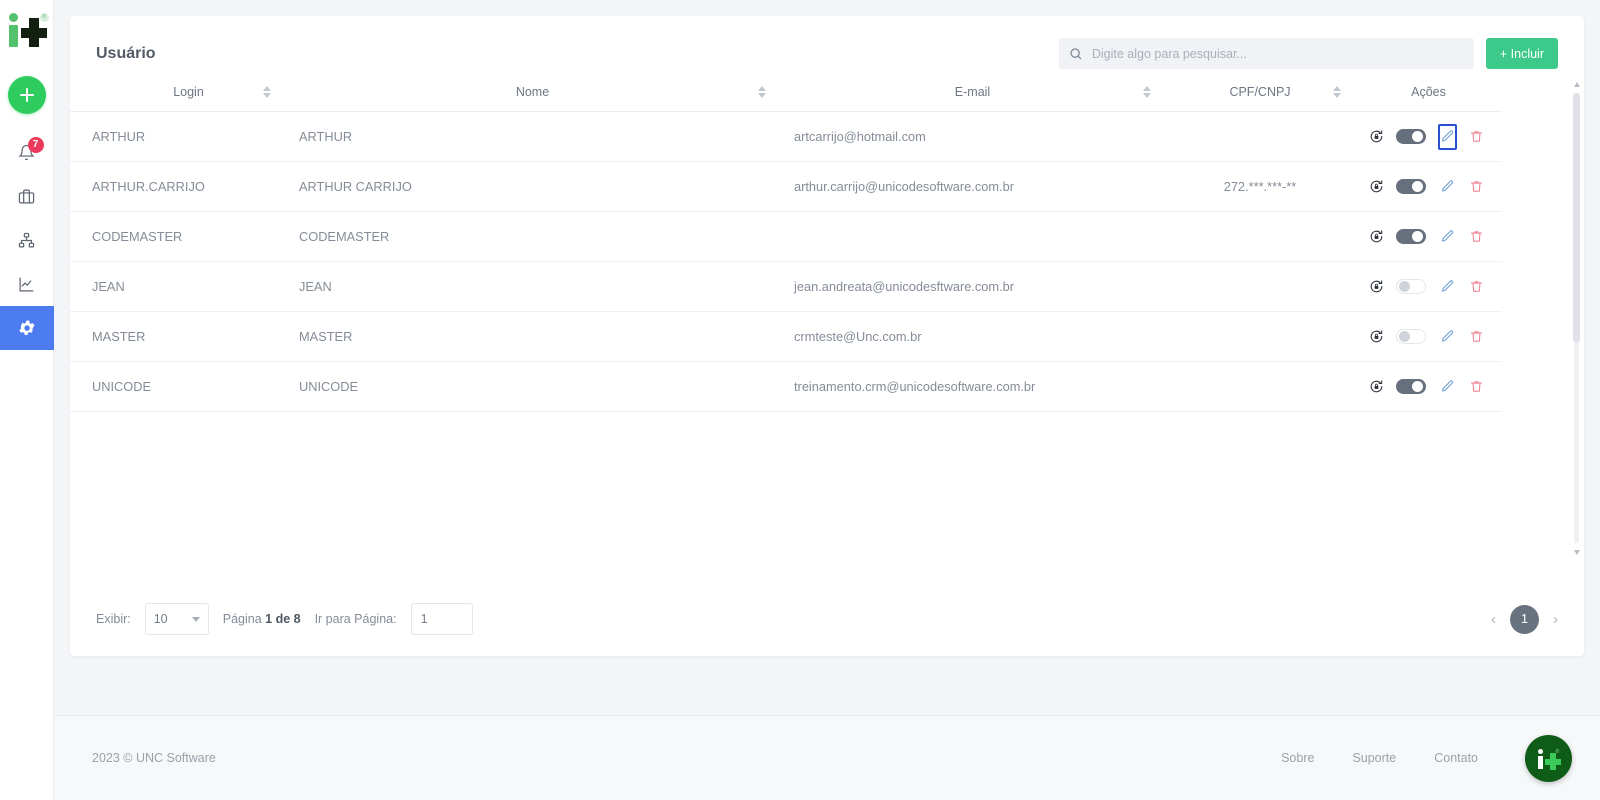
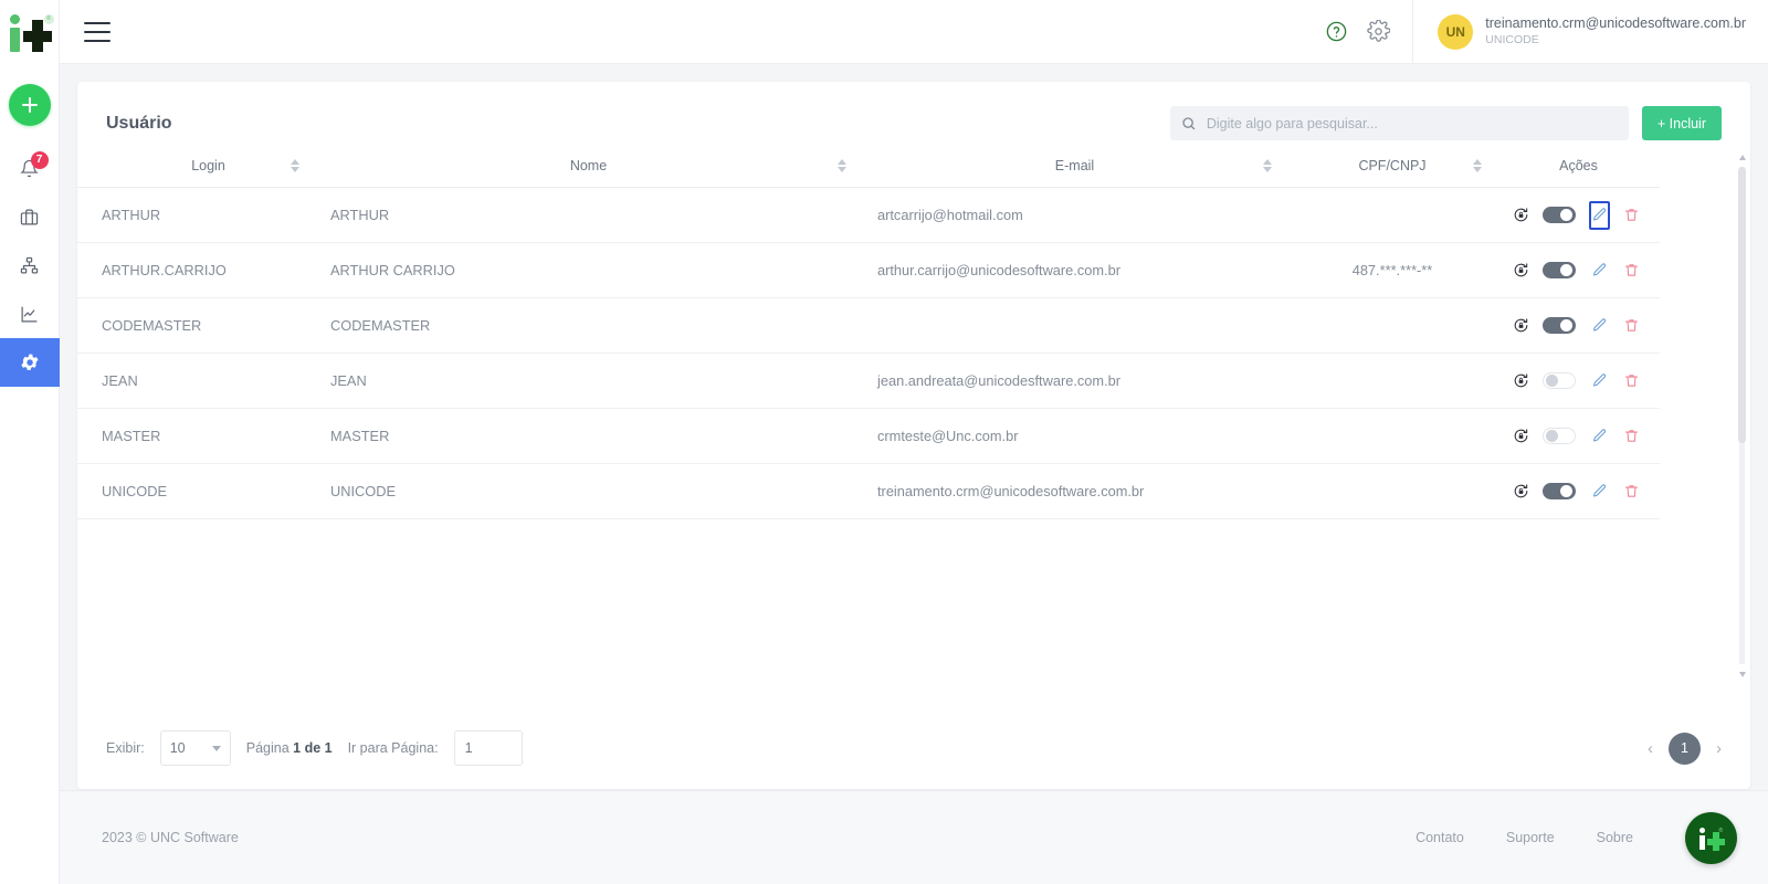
  7
+ UN
+ treinamento.crm@unicodesoftware.com.br
+ UNICODE
  Usuário
  Digite algo para pesquisar...
  + Incluir
  Login	Nome	E-mail	CPF/CNPJ	Ações
  ARTHUR	ARTHUR	artcarrijo@hotmail.com
- ARTHUR.CARRIJO	ARTHUR CARRIJO	arthur.carrijo@unicodesoftware.com.br	272.***.***-**
+ ARTHUR.CARRIJO	ARTHUR CARRIJO	arthur.carrijo@unicodesoftware.com.br	487.***.***-**
  CODEMASTER	CODEMASTER
  JEAN	JEAN	jean.andreata@unicodesftware.com.br
  MASTER	MASTER	crmteste@Unc.com.br
  UNICODE	UNICODE	treinamento.crm@unicodesoftware.com.br
  Exibir:
  10
- Página 1 de 8
+ Página 1 de 1
  Ir para Página:
  1
  ‹
  1
  ›
  2023 © UNC Software
- Sobre
+ Contato
  Suporte
- Contato
+ Sobre
